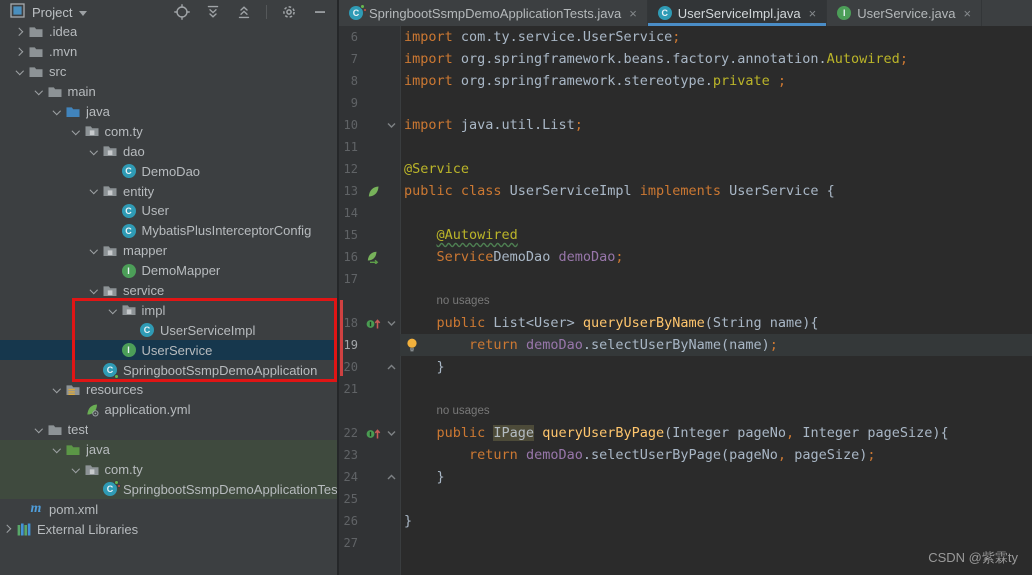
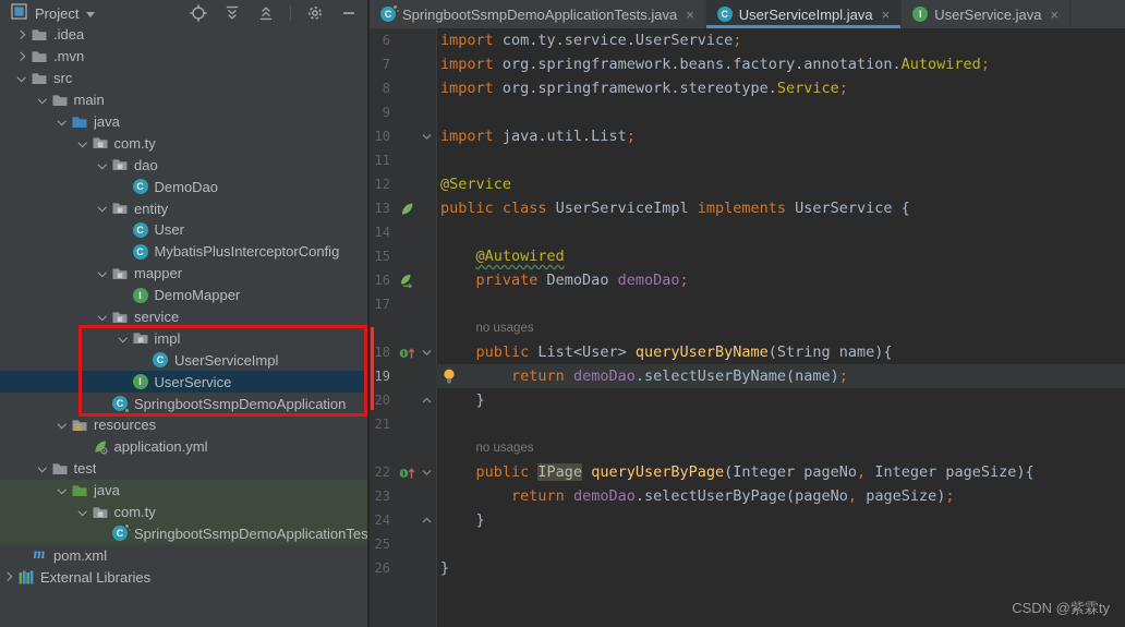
  Project
  .idea
  .mvn
  src
  main
  java
  com.ty
  dao
  C
  DemoDao
  entity
  C
  User
  C
  MybatisPlusInterceptorConfig
  mapper
  I
  DemoMapper
  service
  impl
  C
  UserServiceImpl
  I
  UserService
  C
  SpringbootSsmpDemoApplication
  resources
  application.yml
  test
  java
  com.ty
  C
  SpringbootSsmpDemoApplicationTes
  m
  pom.xml
  External Libraries
  C
  SpringbootSsmpDemoApplicationTests.java
  ×
  C
  UserServiceImpl.java
  ×
  I
  UserService.java
  ×
  6
  import
  com.ty.service.UserService
  ;
  7
  import
  org.springframework.beans.factory.annotation.
  Autowired
  ;
  8
  import
  org.springframework.stereotype.
- private
+ Service
  ;
  9
  10
  import
  java.util.List
  ;
  11
  12
  @Service
  13
  public class
  UserServiceImpl
  implements
  UserService {
  14
  15
  @Autowired
  16
- Service
+ private
  DemoDao
  demoDao
  ;
  17
  no usages
  18
  public
  List<User>
  queryUserByName
  (String name){
  19
  return
  demoDao
  .selectUserByName(name)
  ;
  20
  }
  21
  no usages
  22
  public
  IPage
  queryUserByPage
  (Integer pageNo
  ,
  Integer pageSize){
  23
  return
  demoDao
  .selectUserByPage(pageNo
  ,
  pageSize)
  ;
  24
  }
  25
  26
  }
- 27
  CSDN @紫霖ty
